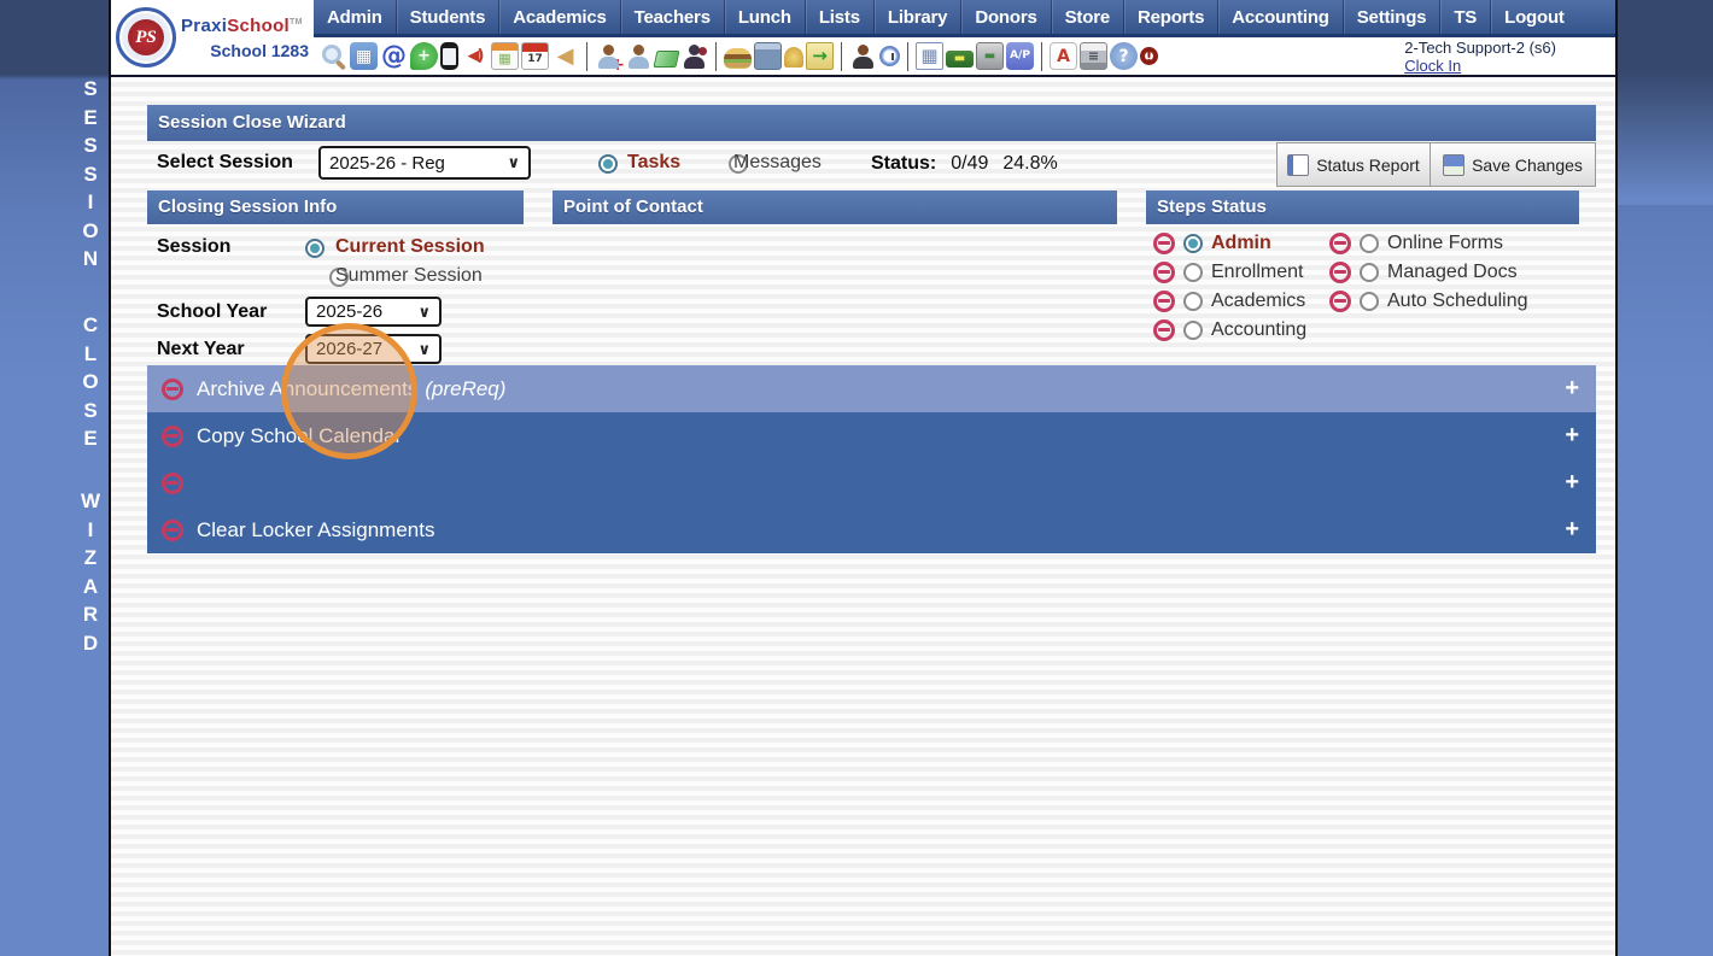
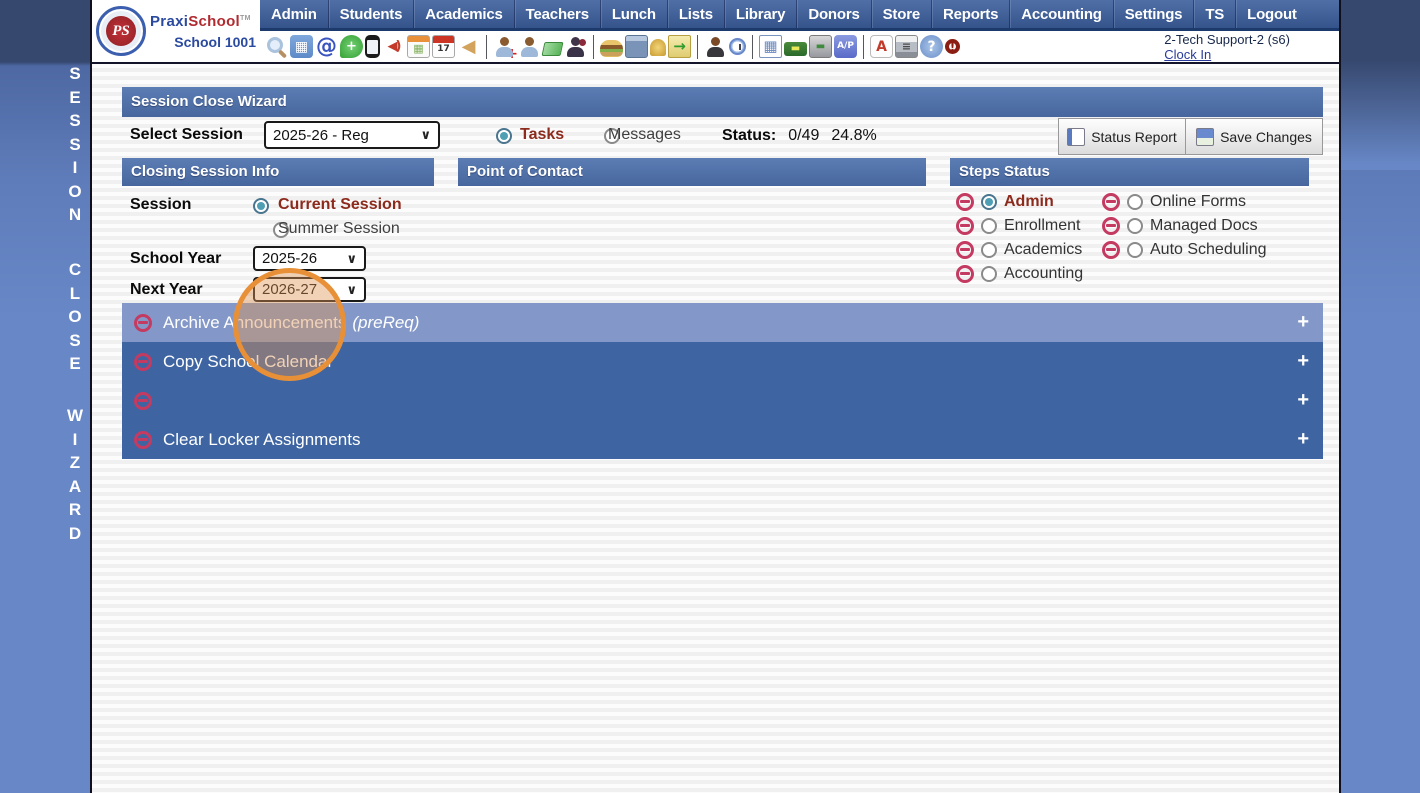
  PS
  PraxiSchool
- School 1283
+ School 1001
  Admin
  Students
  Academics
  Teachers
  Lunch
  Lists
  Library
  Donors
  Store
  Reports
  Accounting
  Settings
  TS
  Logout
  ▦
  @
  +
  ◀)
  ▦
  17
  ◀
  →
  ▦
  ▬
  ▬
  A/P
  A
  ≡
  ?
  !
  2-Tech Support-2 (s6)
  Clock In
  S
  E
  S
  S
  I
  O
  N
  C
  L
  O
  S
  E
  W
  I
  Z
  A
  R
  D
  Session Close Wizard
  Select Session
  2025-26 - Reg
  ∨
  Tasks
  Messages
  Status:
  0/49
  24.8%
  Status Report
  Save Changes
  Closing Session Info
  Session
  Current Session
  Summer Session
  School Year
  2025-26
  ∨
  Next Year
  2026-27
  ∨
  Point of Contact
  Steps Status
  Admin
  Enrollment
  Academics
  Accounting
  Online Forms
  Managed Docs
  Auto Scheduling
  Archive Announcements
  (preReq)
  +
  Copy School Calendar
  +
  +
  Clear Locker Assignments
  +
